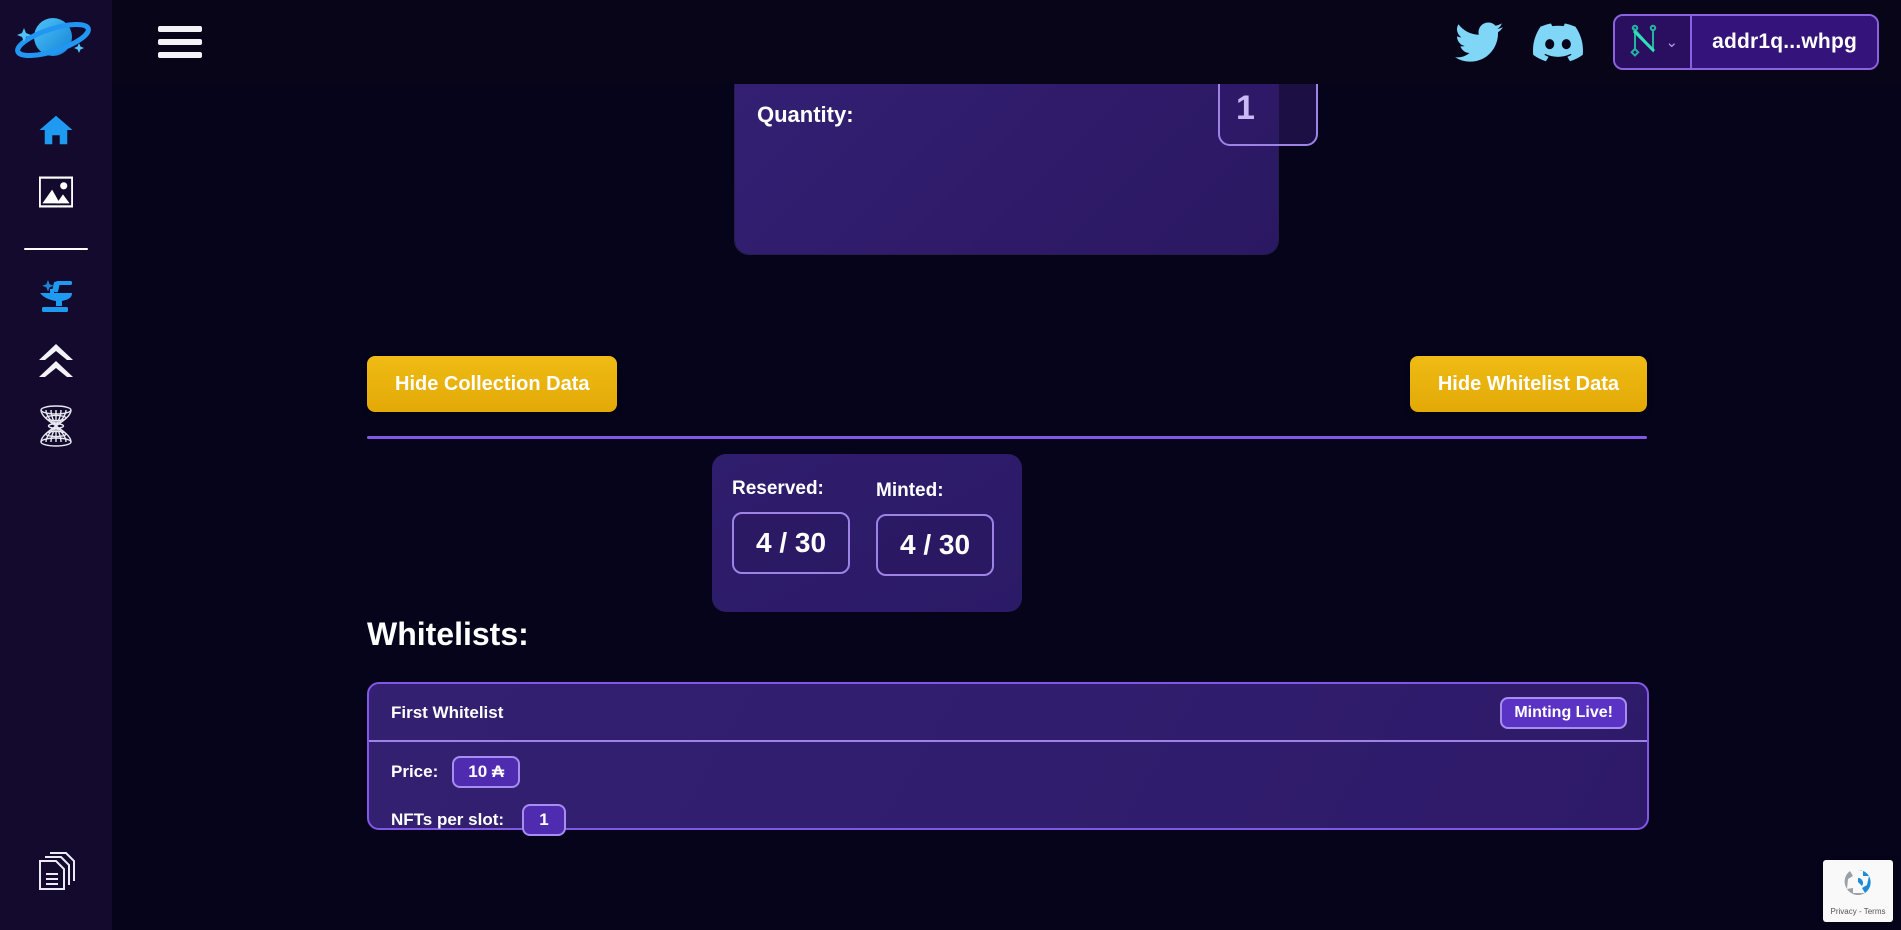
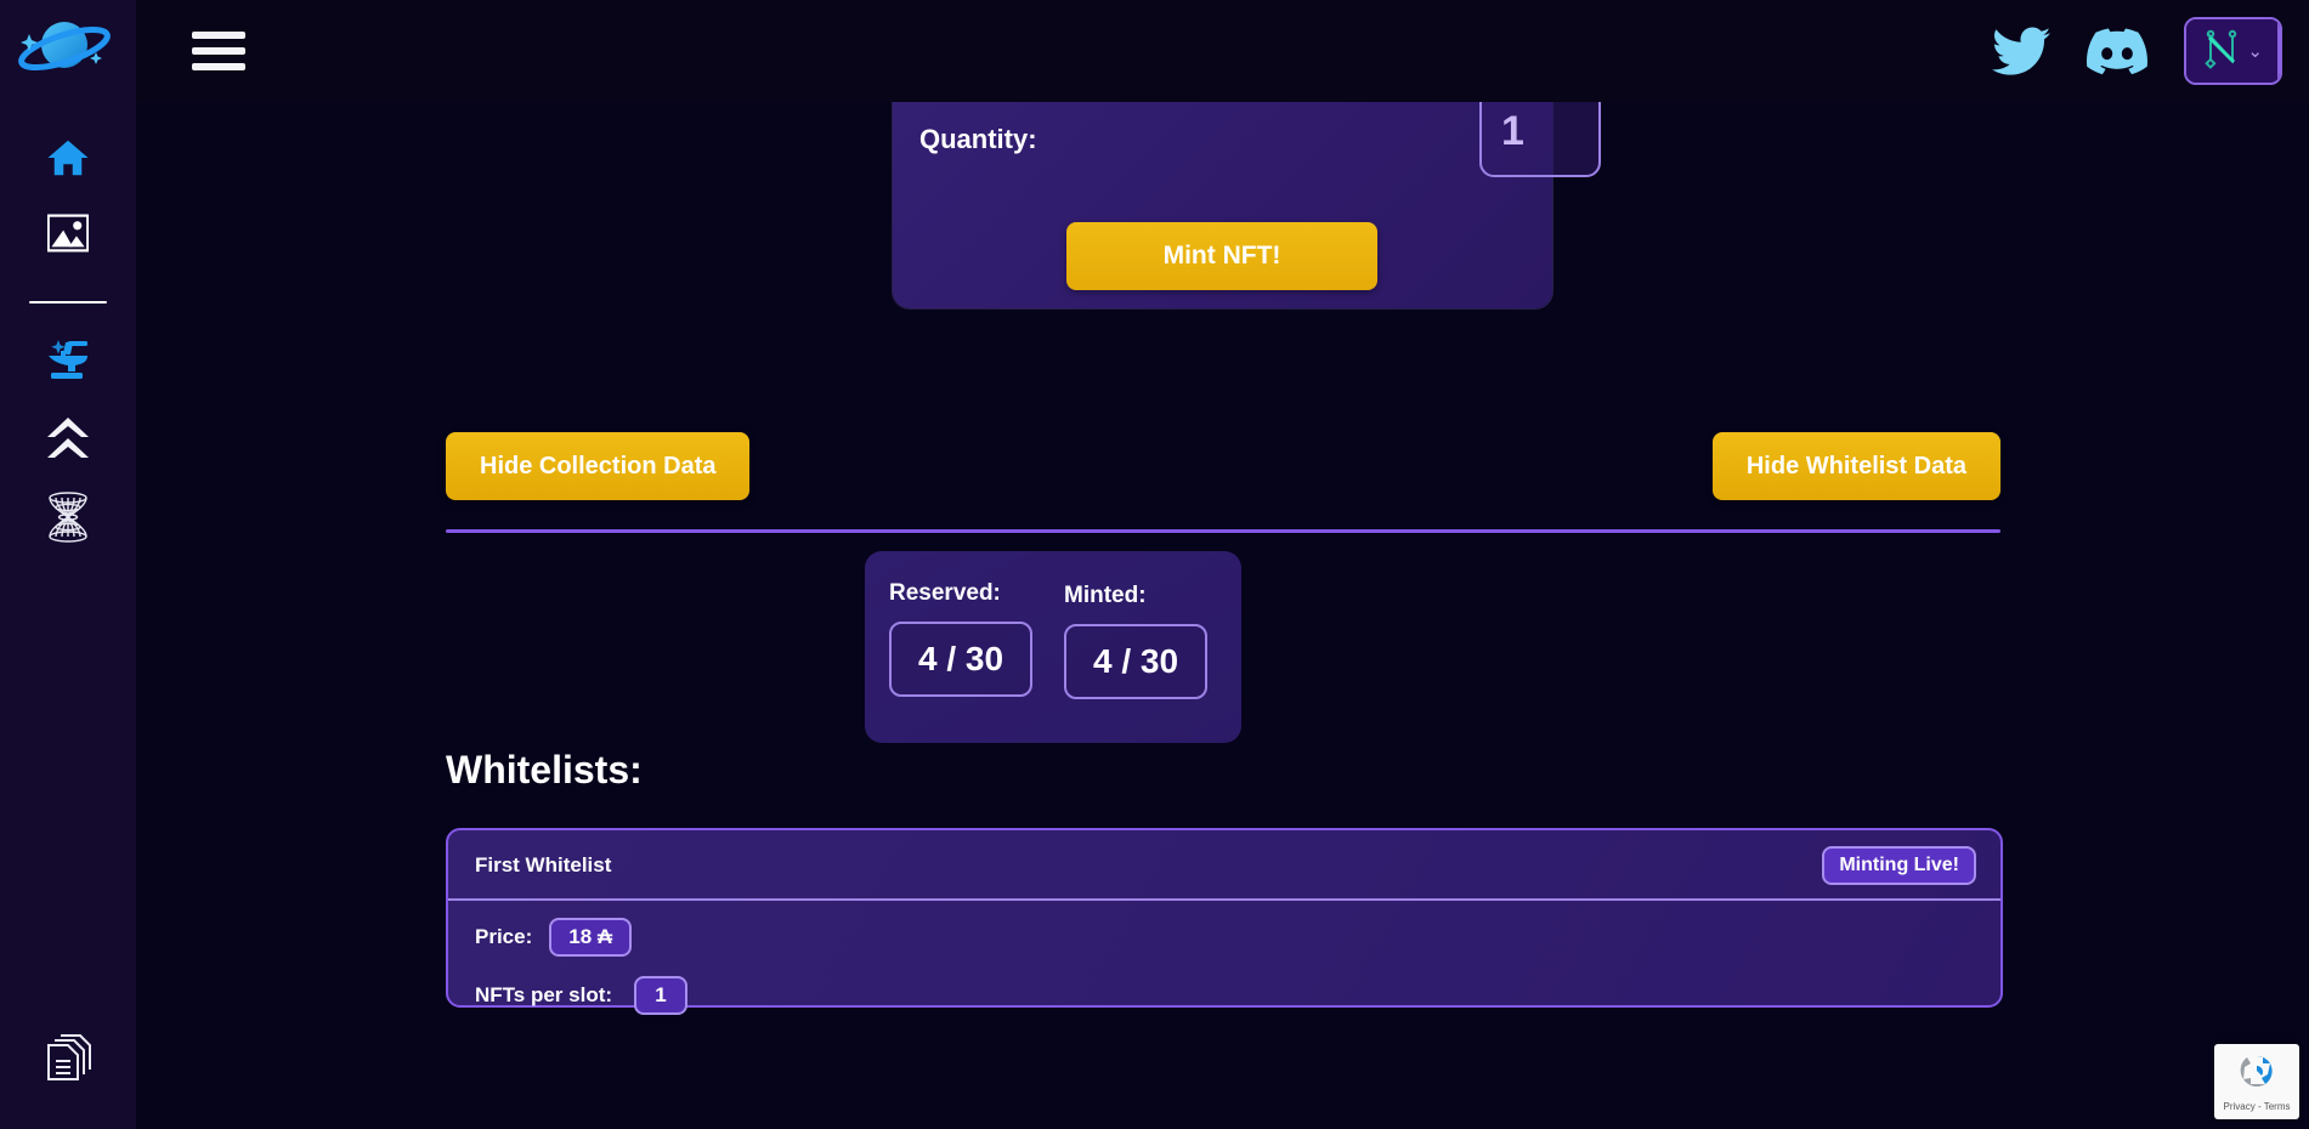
  ⌄
- addr1q...whpg
  Quantity:
  1
+ Mint NFT!
  Hide Collection Data
  Hide Whitelist Data
  Reserved:
  4 / 30
  Minted:
  4 / 30
  Whitelists:
  First Whitelist
  Minting Live!
  Price:
- 10 ₳
+ 18 ₳
  NFTs per slot:
  1
  Privacy - Terms
